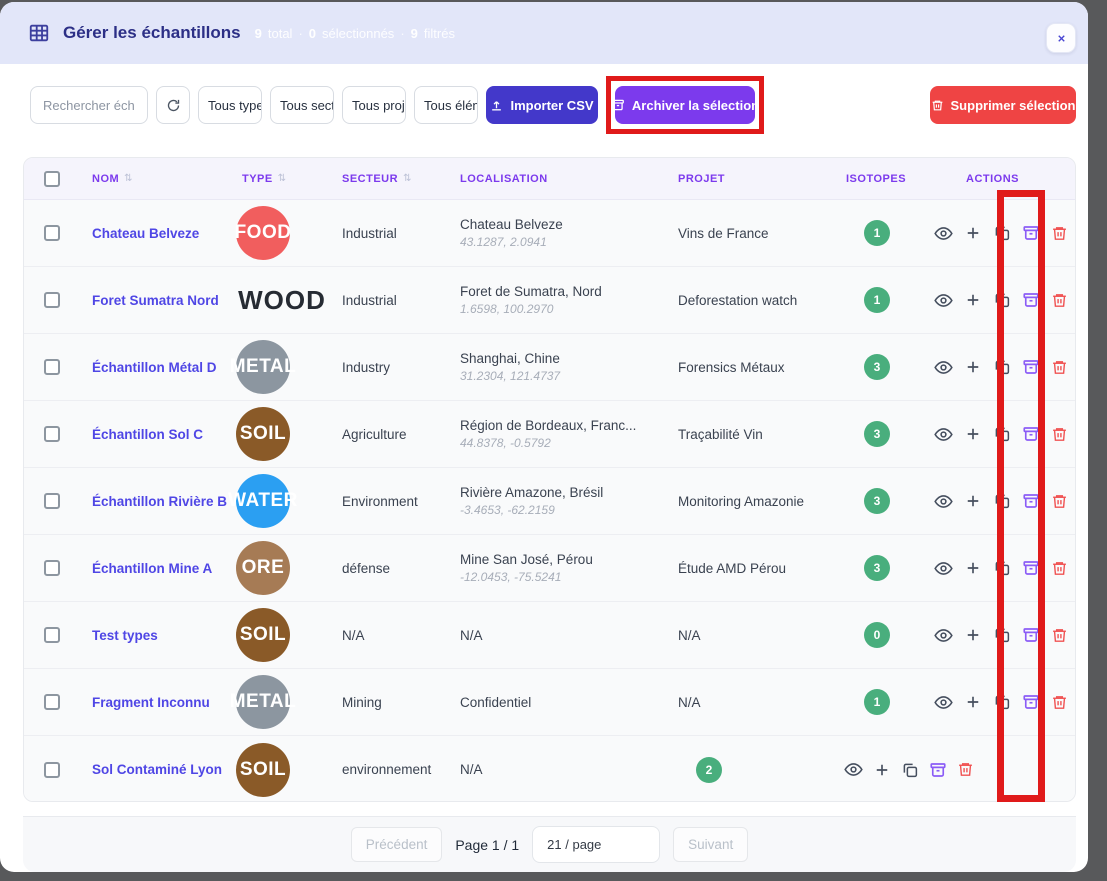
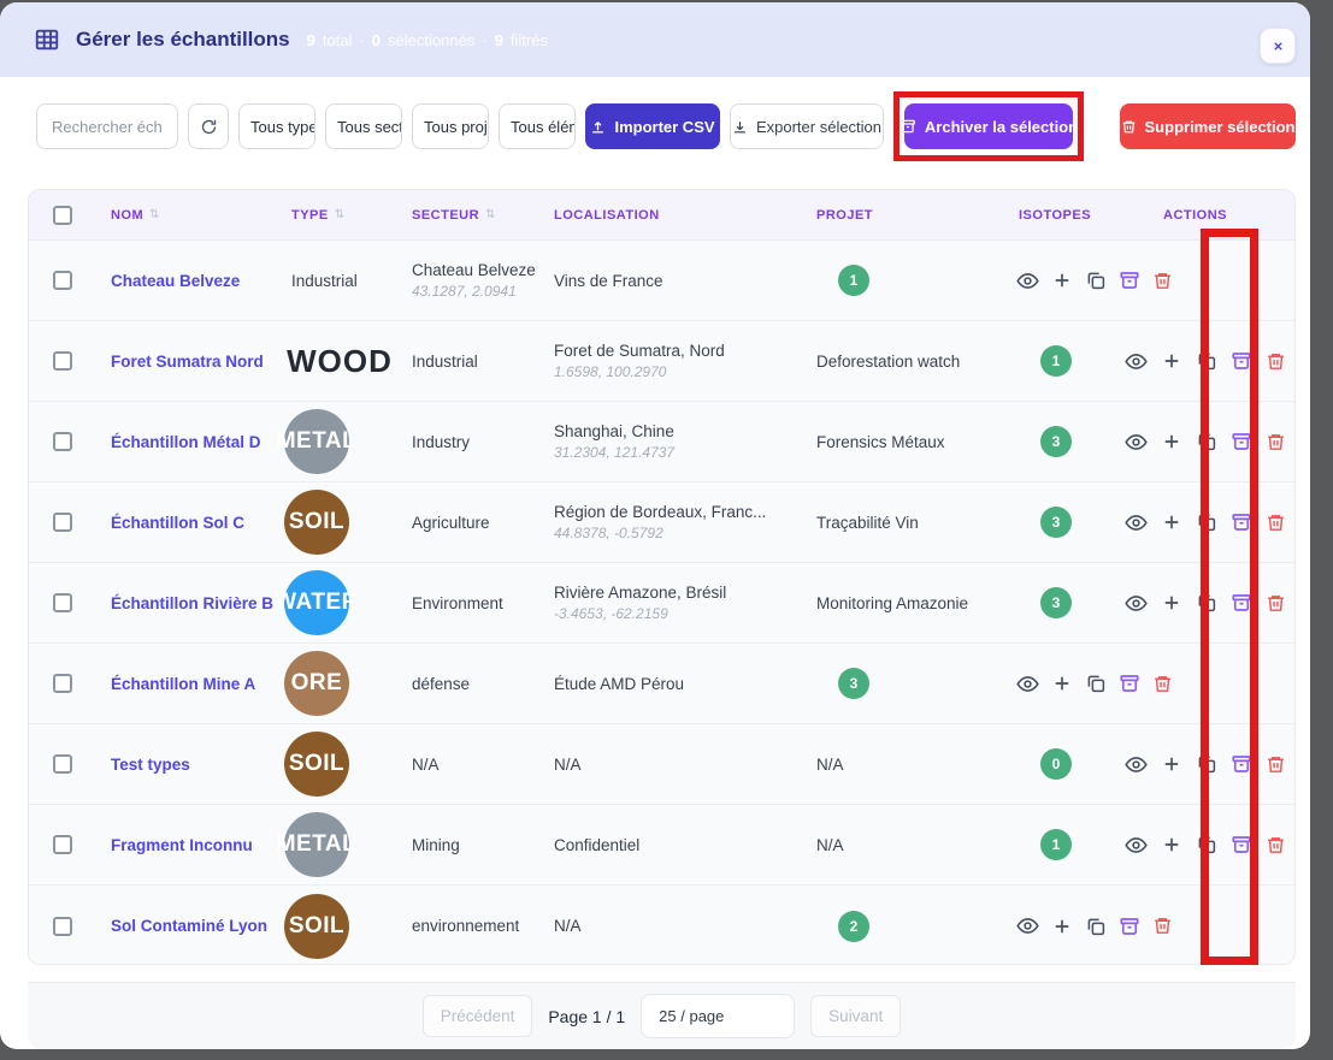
  Gérer les échantillons
  9
  total
  0
  sélectionnés
  9
  filtrés
  Rechercher éch
  Tous type
  Tous sect
  Tous proj
  Tous élém
  Importer CSV
+ Exporter sélection
  Archiver la sélection
  Supprimer sélection
  NOM
  ⇅
  TYPE
  ⇅
  SECTEUR
  ⇅
  LOCALISATION
  PROJET
  ISOTOPES
  ACTIONS
  Chateau Belveze
- FOOD
  Industrial
  Chateau Belveze
  43.1287, 2.0941
  Vins de France
  1
  Foret Sumatra Nord
  WOOD
  Industrial
  Foret de Sumatra, Nord
  1.6598, 100.2970
  Deforestation watch
  1
  Échantillon Métal D
  METAL
  Industry
  Shanghai, Chine
  31.2304, 121.4737
  Forensics Métaux
  3
  Échantillon Sol C
  SOIL
  Agriculture
  Région de Bordeaux, Franc...
  44.8378, -0.5792
  Traçabilité Vin
  3
  Échantillon Rivière B
  WATER
  Environment
  Rivière Amazone, Brésil
  -3.4653, -62.2159
  Monitoring Amazonie
  3
  Échantillon Mine A
  ORE
  défense
- Mine San José, Pérou
- -12.0453, -75.5241
  Étude AMD Pérou
  3
  Test types
  SOIL
  N/A
  N/A
  N/A
  0
  Fragment Inconnu
  METAL
  Mining
  Confidentiel
  N/A
  1
  Sol Contaminé Lyon
  SOIL
  environnement
  N/A
  2
  Précédent
  Page 1 / 1
- 21 / page
+ 25 / page
  Suivant
